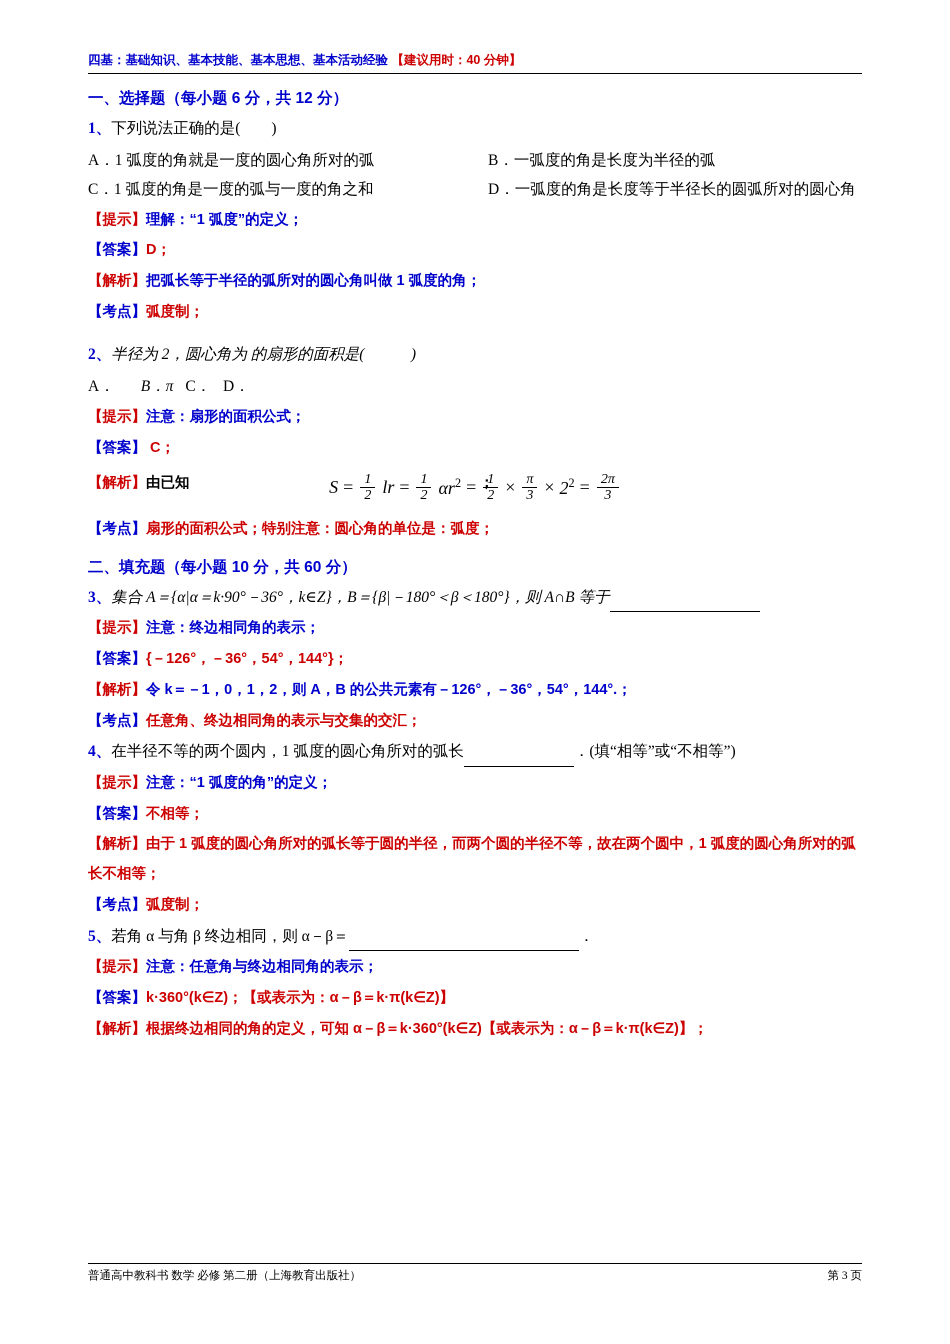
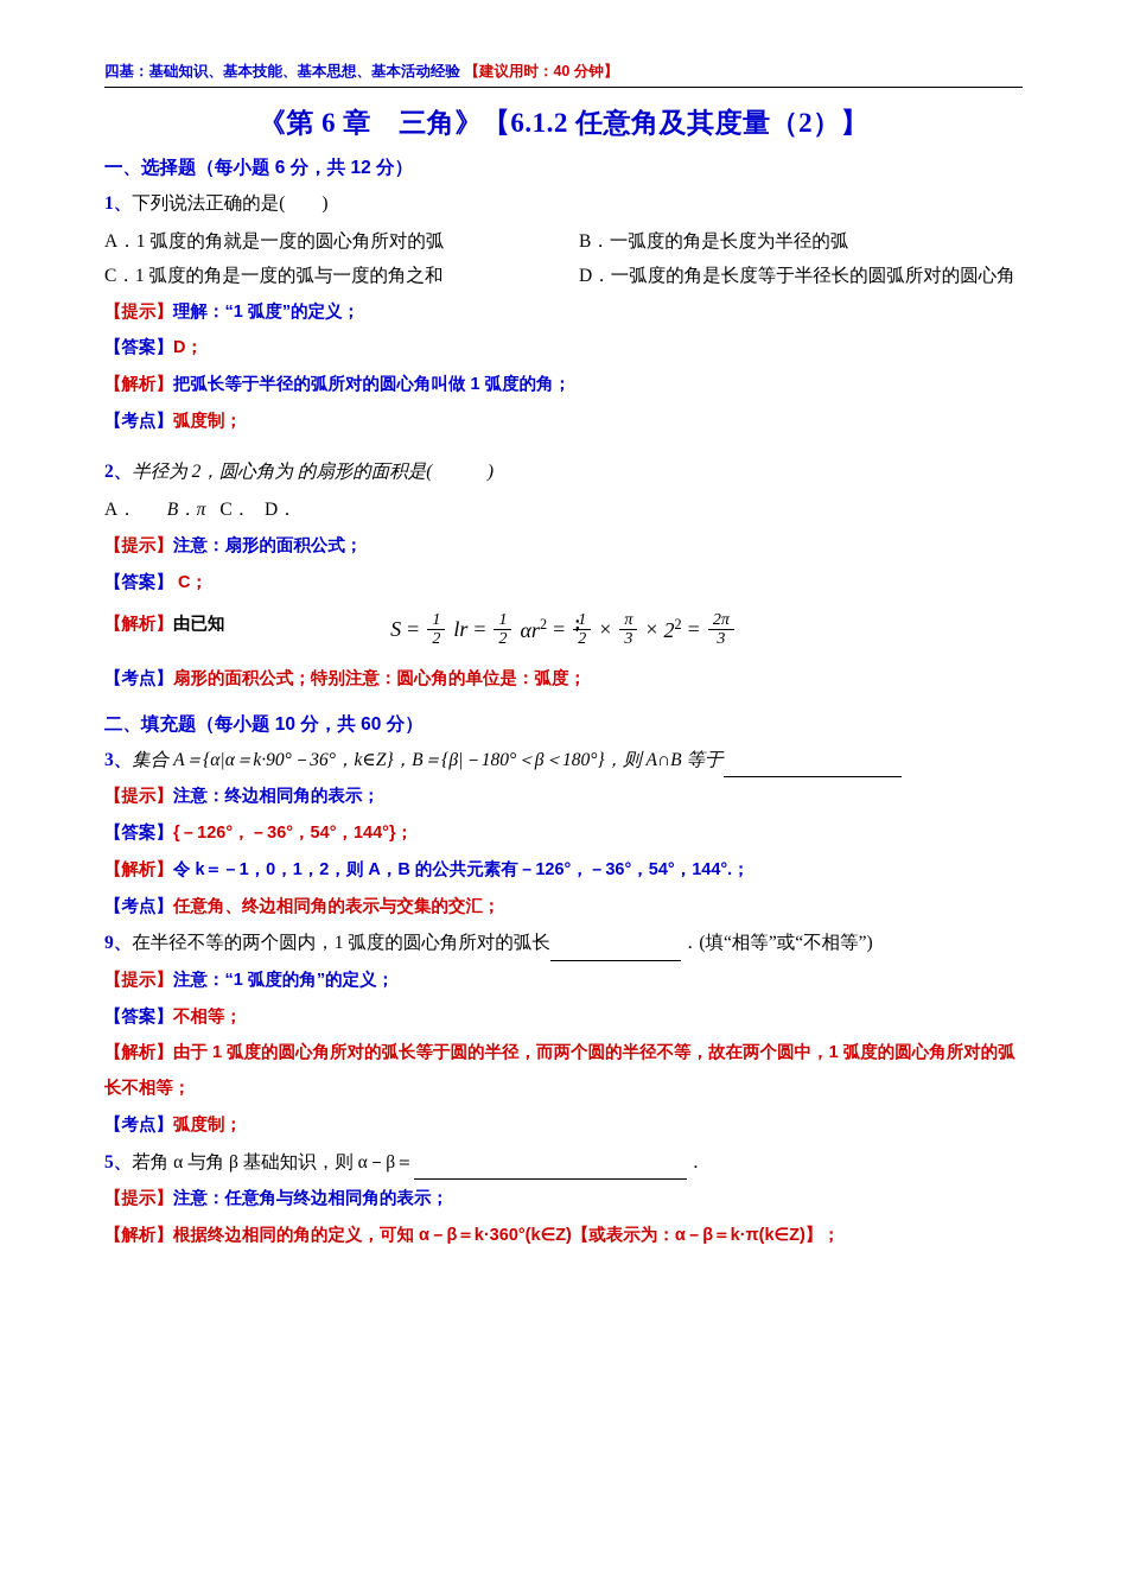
  四基：基础知识、基本技能、基本思想、基本活动经验 【建议用时：40 分钟】
+ 《第 6 章 三角》【6.1.2 任意角及其度量（2）】
  一、选择题（每小题 6 分，共 12 分）
  1、下列说法正确的是( )
  A．1 弧度的角就是一度的圆心角所对的弧
  B．一弧度的角是长度为半径的弧
  C．1 弧度的角是一度的弧与一度的角之和
  D．一弧度的角是长度等于半径长的圆弧所对的圆心角
  【提示】理解：“1 弧度”的定义；
  【答案】D；
  【解析】把弧长等于半径的弧所对的圆心角叫做 1 弧度的角；
  【考点】弧度制；
  2、半径为 2，圆心角为 的扇形的面积是( )
  A． B．π C． D．
  【提示】注意：扇形的面积公式；
  【答案】 C；
  S
  =
  1
  2
  lr
  =
  1
  2
  αr2
  =
  1
  2
  ×
  π
  3
  ×
  22
  =
  2π
  3
  【解析】
  由已知
  ；
  【考点】扇形的面积公式；特别注意：圆心角的单位是：弧度；
  二、填充题（每小题 10 分，共 60 分）
  3、集合 A＝{α|α＝k·90°－36°，k∈Z}，B＝{β|－180°＜β＜180°}，则 A∩B 等于
  【提示】注意：终边相同角的表示；
  【答案】{－126°，－36°，54°，144°}；
  【解析】令 k＝－1，0，1，2，则 A，B 的公共元素有－126°，－36°，54°，144°.；
  【考点】任意角、终边相同角的表示与交集的交汇；
- 4、在半径不等的两个圆内，1 弧度的圆心角所对的弧长 ．(填“相等”或“不相等”)
+ 9、在半径不等的两个圆内，1 弧度的圆心角所对的弧长 ．(填“相等”或“不相等”)
  【提示】注意：“1 弧度的角”的定义；
  【答案】不相等；
  【解析】由于 1 弧度的圆心角所对的弧长等于圆的半径，而两个圆的半径不等，故在两个圆中，1 弧度的圆心角所对的弧长不相等；
  【考点】弧度制；
- 5、若角 α 与角 β 终边相同，则 α－β＝ ．
+ 5、若角 α 与角 β 基础知识，则 α－β＝ ．
  【提示】注意：任意角与终边相同角的表示；
- 【答案】k·360°(k∈Z)；【或表示为：α－β＝k·π(k∈Z)】
  【解析】根据终边相同的角的定义，可知 α－β＝k·360°(k∈Z)【或表示为：α－β＝k·π(k∈Z)】；
- 普通高中教科书 数学 必修 第二册（上海教育出版社）
- 第 3 页
